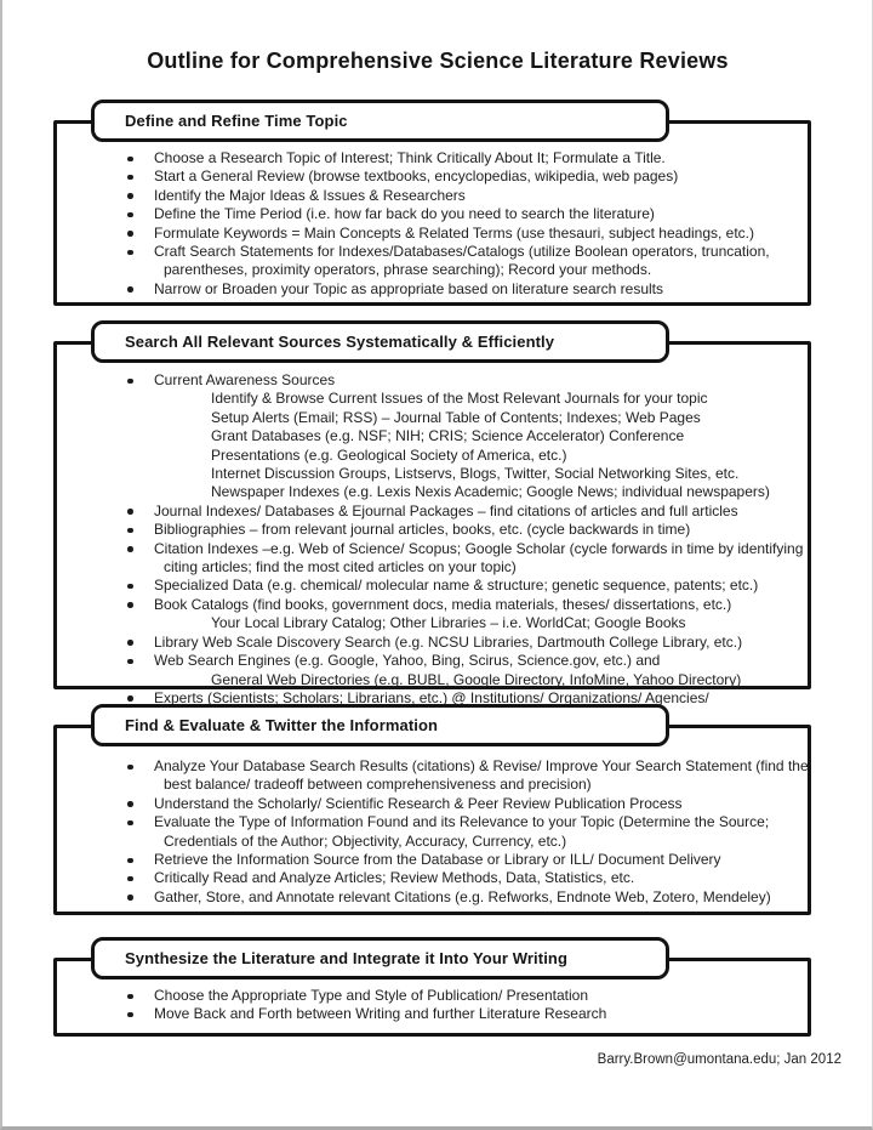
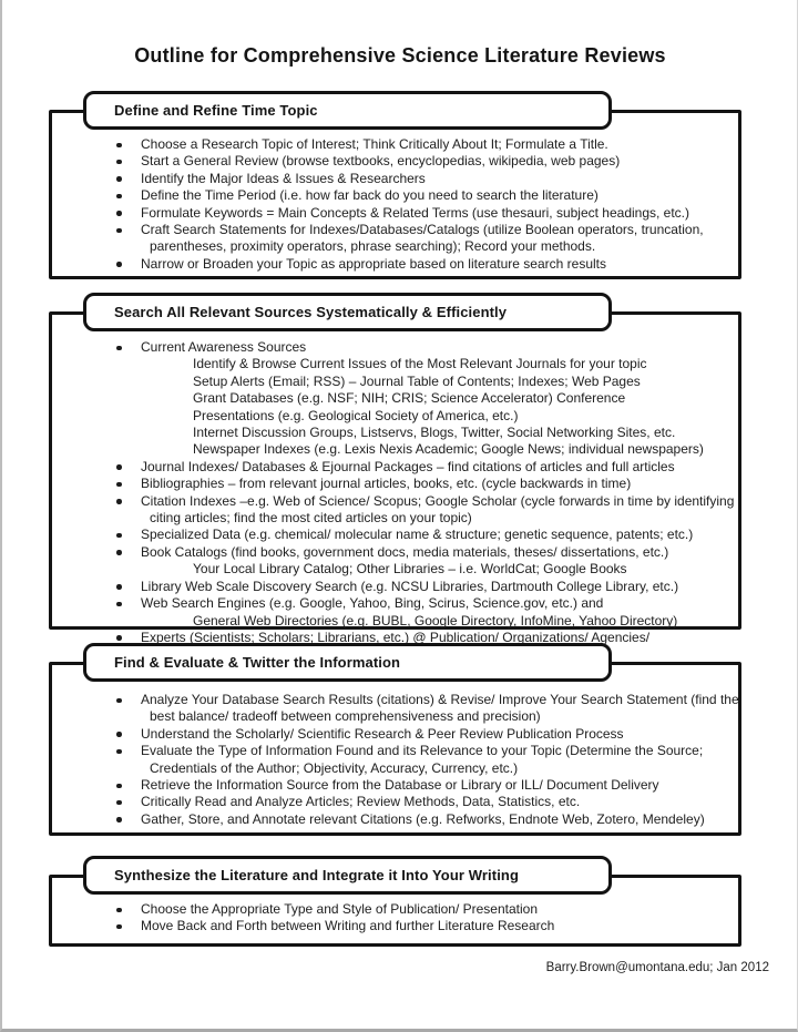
  Outline for Comprehensive Science Literature Reviews
  Choose a Research Topic of Interest; Think Critically About It; Formulate a Title.
  Start a General Review (browse textbooks, encyclopedias, wikipedia, web pages)
  Identify the Major Ideas & Issues & Researchers
  Define the Time Period (i.e. how far back do you need to search the literature)
  Formulate Keywords = Main Concepts & Related Terms (use thesauri, subject headings, etc.)
  Craft Search Statements for Indexes/Databases/Catalogs (utilize Boolean operators, truncation, parentheses, proximity operators, phrase searching); Record your methods.
  Narrow or Broaden your Topic as appropriate based on literature search results
  Define and Refine Time Topic
  Current Awareness Sources
  Identify & Browse Current Issues of the Most Relevant Journals for your topic
  Setup Alerts (Email; RSS) – Journal Table of Contents; Indexes; Web Pages
  Grant Databases (e.g. NSF; NIH; CRIS; Science Accelerator) Conference
  Presentations (e.g. Geological Society of America, etc.)
  Internet Discussion Groups, Listservs, Blogs, Twitter, Social Networking Sites, etc.
  Newspaper Indexes (e.g. Lexis Nexis Academic; Google News; individual newspapers)
  Journal Indexes/ Databases & Ejournal Packages – find citations of articles and full articles
  Bibliographies – from relevant journal articles, books, etc. (cycle backwards in time)
  Citation Indexes –e.g. Web of Science/ Scopus; Google Scholar (cycle forwards in time by identifying citing articles; find the most cited articles on your topic)
  Specialized Data (e.g. chemical/ molecular name & structure; genetic sequence, patents; etc.)
  Book Catalogs (find books, government docs, media materials, theses/ dissertations, etc.)
  Your Local Library Catalog; Other Libraries – i.e. WorldCat; Google Books
  Library Web Scale Discovery Search (e.g. NCSU Libraries, Dartmouth College Library, etc.)
  Web Search Engines (e.g. Google, Yahoo, Bing, Scirus, Science.gov, etc.) and
  General Web Directories (e.g. BUBL, Google Directory, InfoMine, Yahoo Directory)
- Experts (Scientists; Scholars; Librarians, etc.) @ Institutions/ Organizations/ Agencies/
+ Experts (Scientists; Scholars; Librarians, etc.) @ Publication/ Organizations/ Agencies/
  Search All Relevant Sources Systematically & Efficiently
  Analyze Your Database Search Results (citations) & Revise/ Improve Your Search Statement (find the best balance/ tradeoff between comprehensiveness and precision)
  Understand the Scholarly/ Scientific Research & Peer Review Publication Process
  Evaluate the Type of Information Found and its Relevance to your Topic (Determine the Source; Credentials of the Author; Objectivity, Accuracy, Currency, etc.)
  Retrieve the Information Source from the Database or Library or ILL/ Document Delivery
  Critically Read and Analyze Articles; Review Methods, Data, Statistics, etc.
  Gather, Store, and Annotate relevant Citations (e.g. Refworks, Endnote Web, Zotero, Mendeley)
  Find & Evaluate & Twitter the Information
  Choose the Appropriate Type and Style of Publication/ Presentation
  Move Back and Forth between Writing and further Literature Research
  Synthesize the Literature and Integrate it Into Your Writing
  Barry.Brown@umontana.edu; Jan 2012
